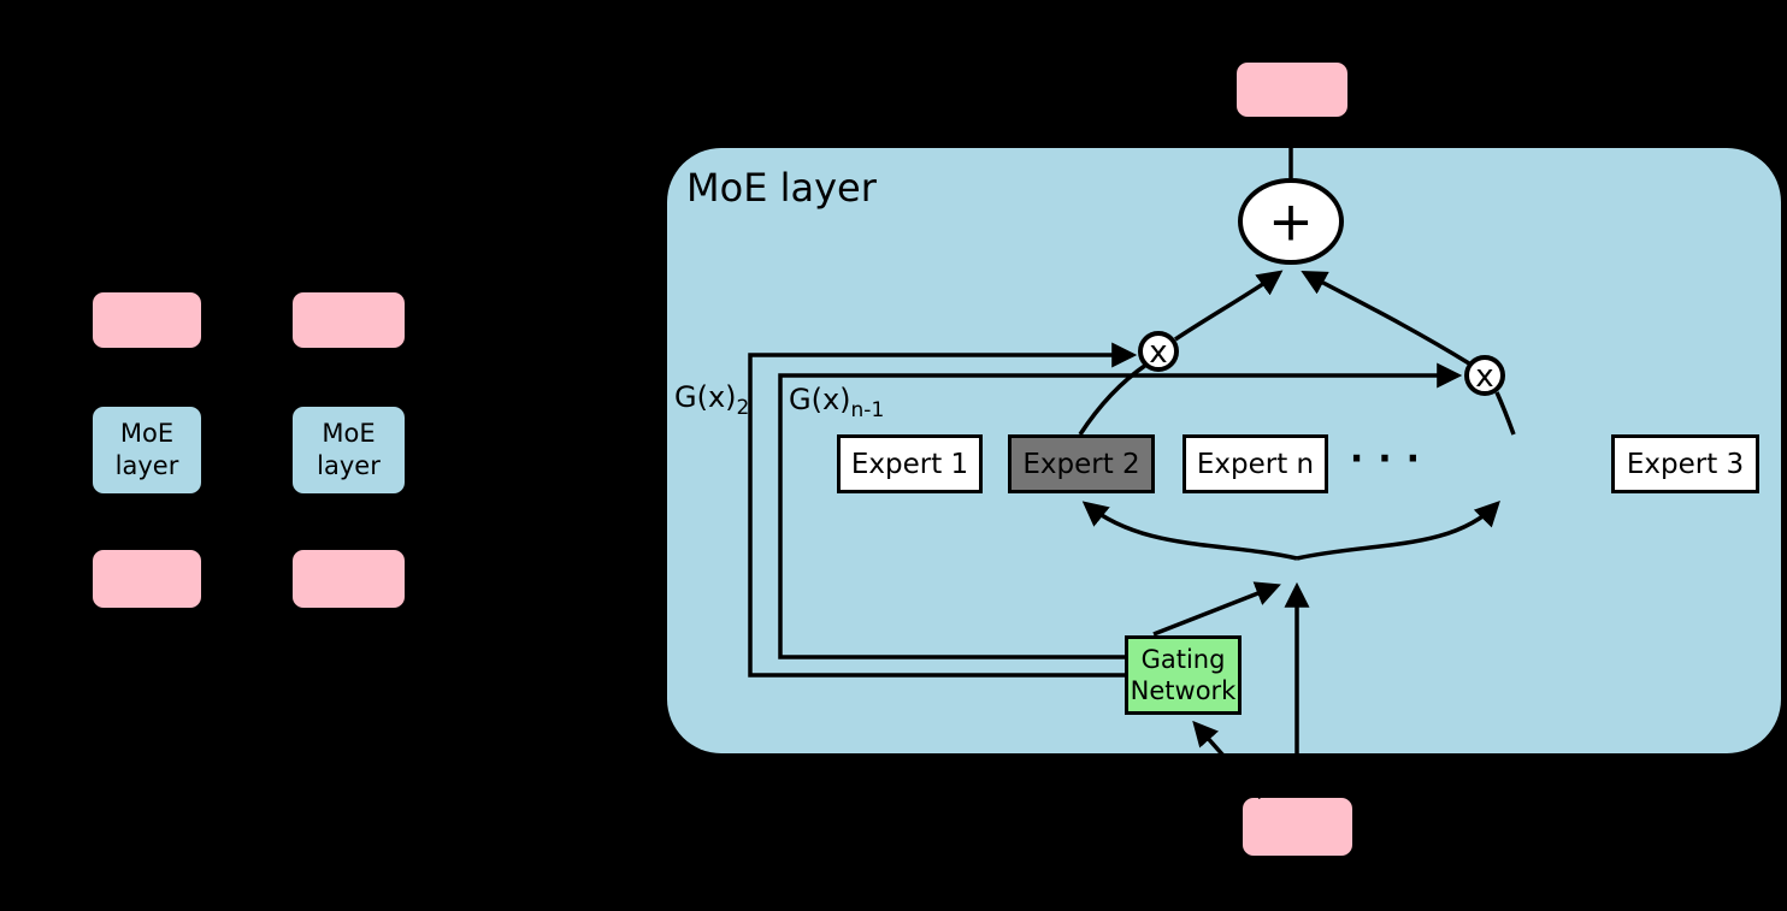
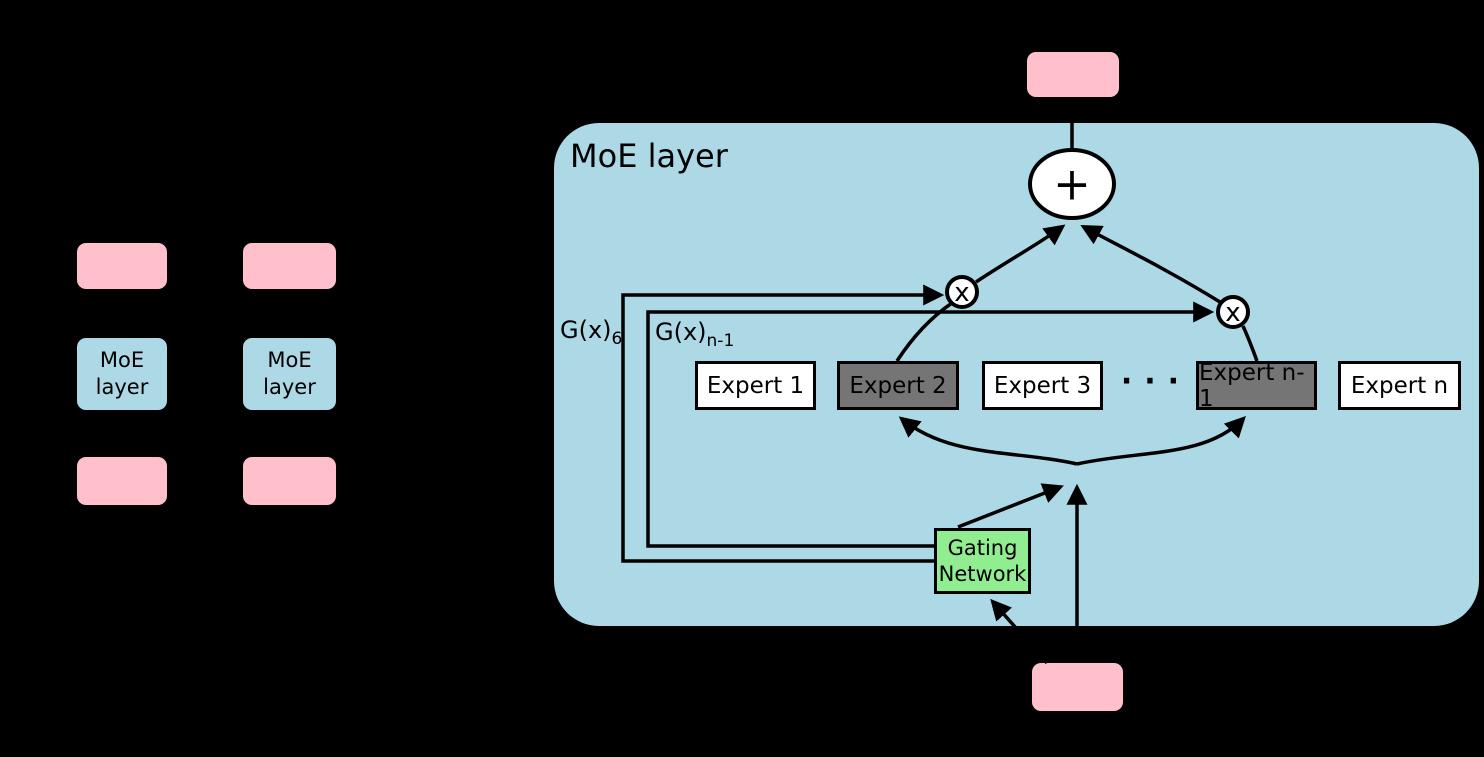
  MoE layer
  MoE
  layer
  MoE
  layer
  Expert 1
  Expert 2
- Expert n
+ Expert 3
+ Expert n-1
- Expert 3
+ Expert n
  ···
  Gating
  Network
- G(x)2
+ G(x)6
  G(x)n-1
  +
  x
  x
